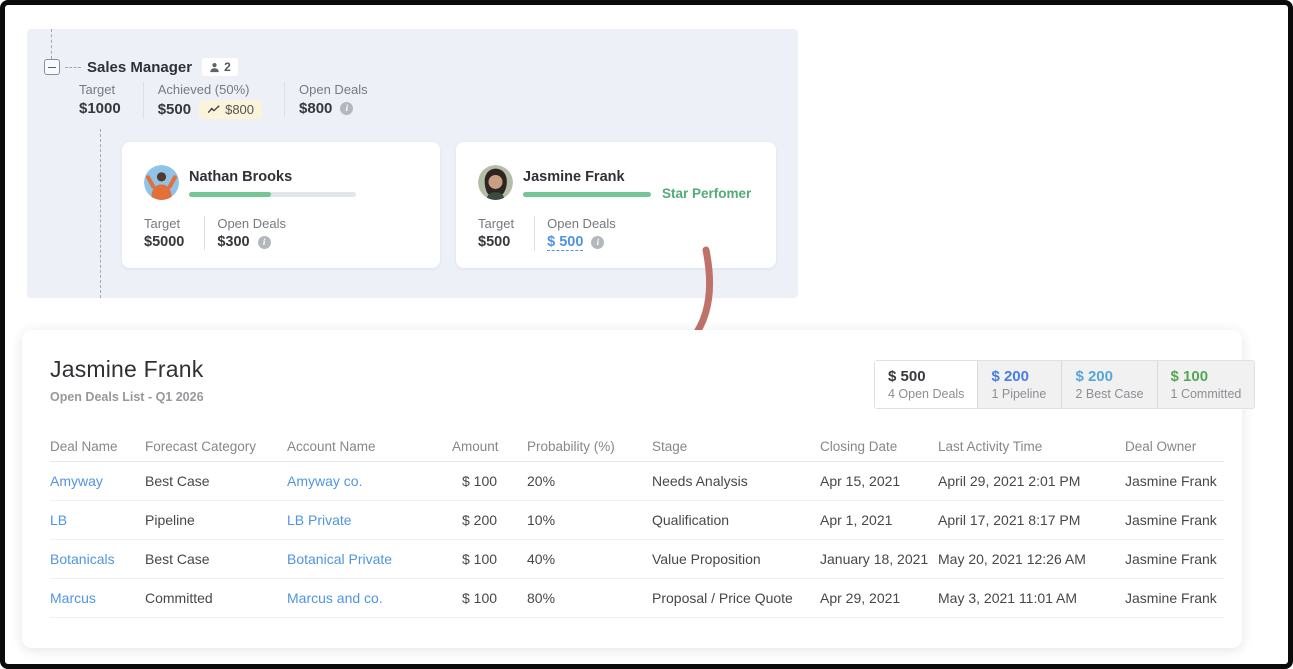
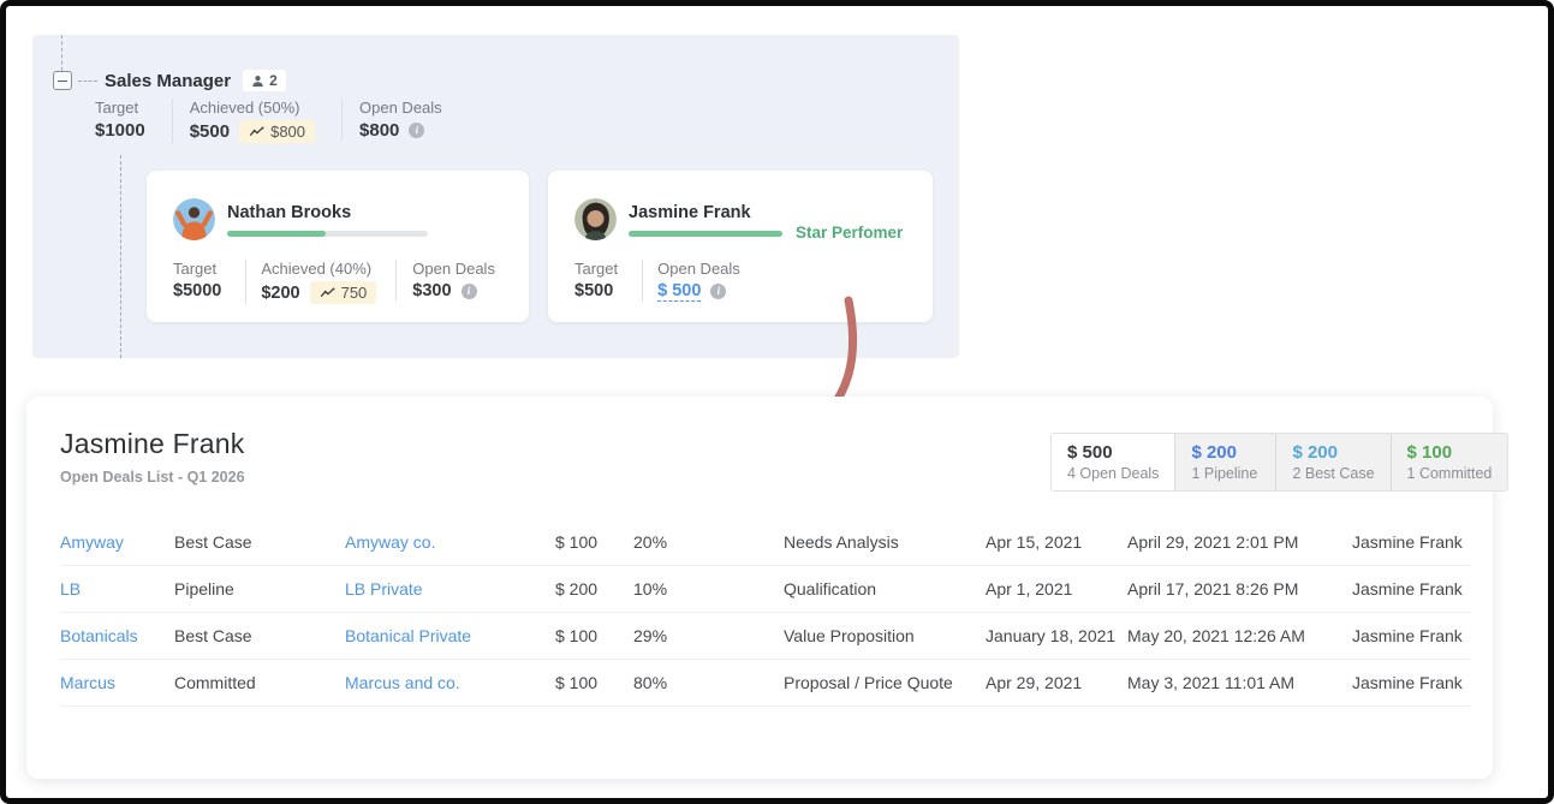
  Sales Manager
  2
  Target
  $1000
  Achieved (50%)
  $500
  $800
  Open Deals
  $800
  i
  Nathan Brooks
  Target
  $5000
+ Achieved (40%)
+ $200
+ 750
  Open Deals
  $300
  i
  Jasmine Frank
  Star Perfomer
  Target
  $500
  Open Deals
  $ 500
  i
  Jasmine Frank
  Open Deals List - Q1 2026
  $ 500
  4 Open Deals
  $ 200
  1 Pipeline
  $ 200
  2 Best Case
  $ 100
  1 Committed
- Deal Name
- Forecast Category
- Account Name
- Amount
- Probability (%)
- Stage
- Closing Date
- Last Activity Time
- Deal Owner
  Amyway
  Best Case
  Amyway co.
  $ 100
  20%
  Needs Analysis
  Apr 15, 2021
  April 29, 2021 2:01 PM
  Jasmine Frank
  LB
  Pipeline
  LB Private
  $ 200
  10%
  Qualification
  Apr 1, 2021
- April 17, 2021 8:17 PM
+ April 17, 2021 8:26 PM
  Jasmine Frank
  Botanicals
  Best Case
  Botanical Private
  $ 100
- 40%
+ 29%
  Value Proposition
  January 18, 2021
  May 20, 2021 12:26 AM
  Jasmine Frank
  Marcus
  Committed
  Marcus and co.
  $ 100
  80%
  Proposal / Price Quote
  Apr 29, 2021
  May 3, 2021 11:01 AM
  Jasmine Frank
